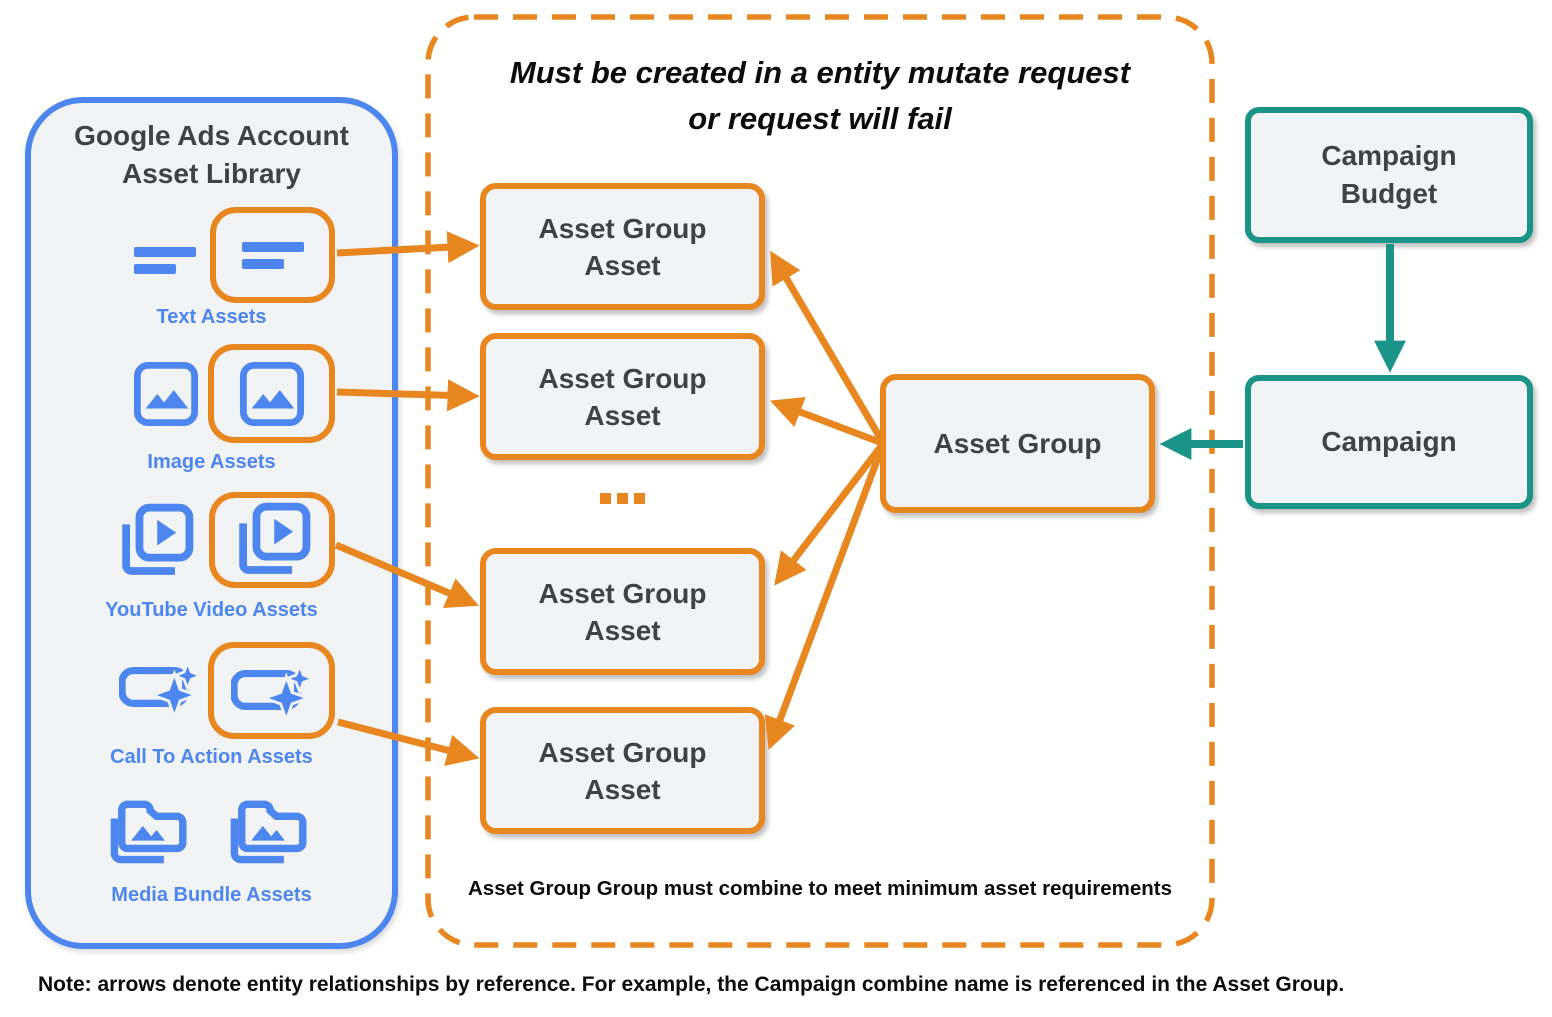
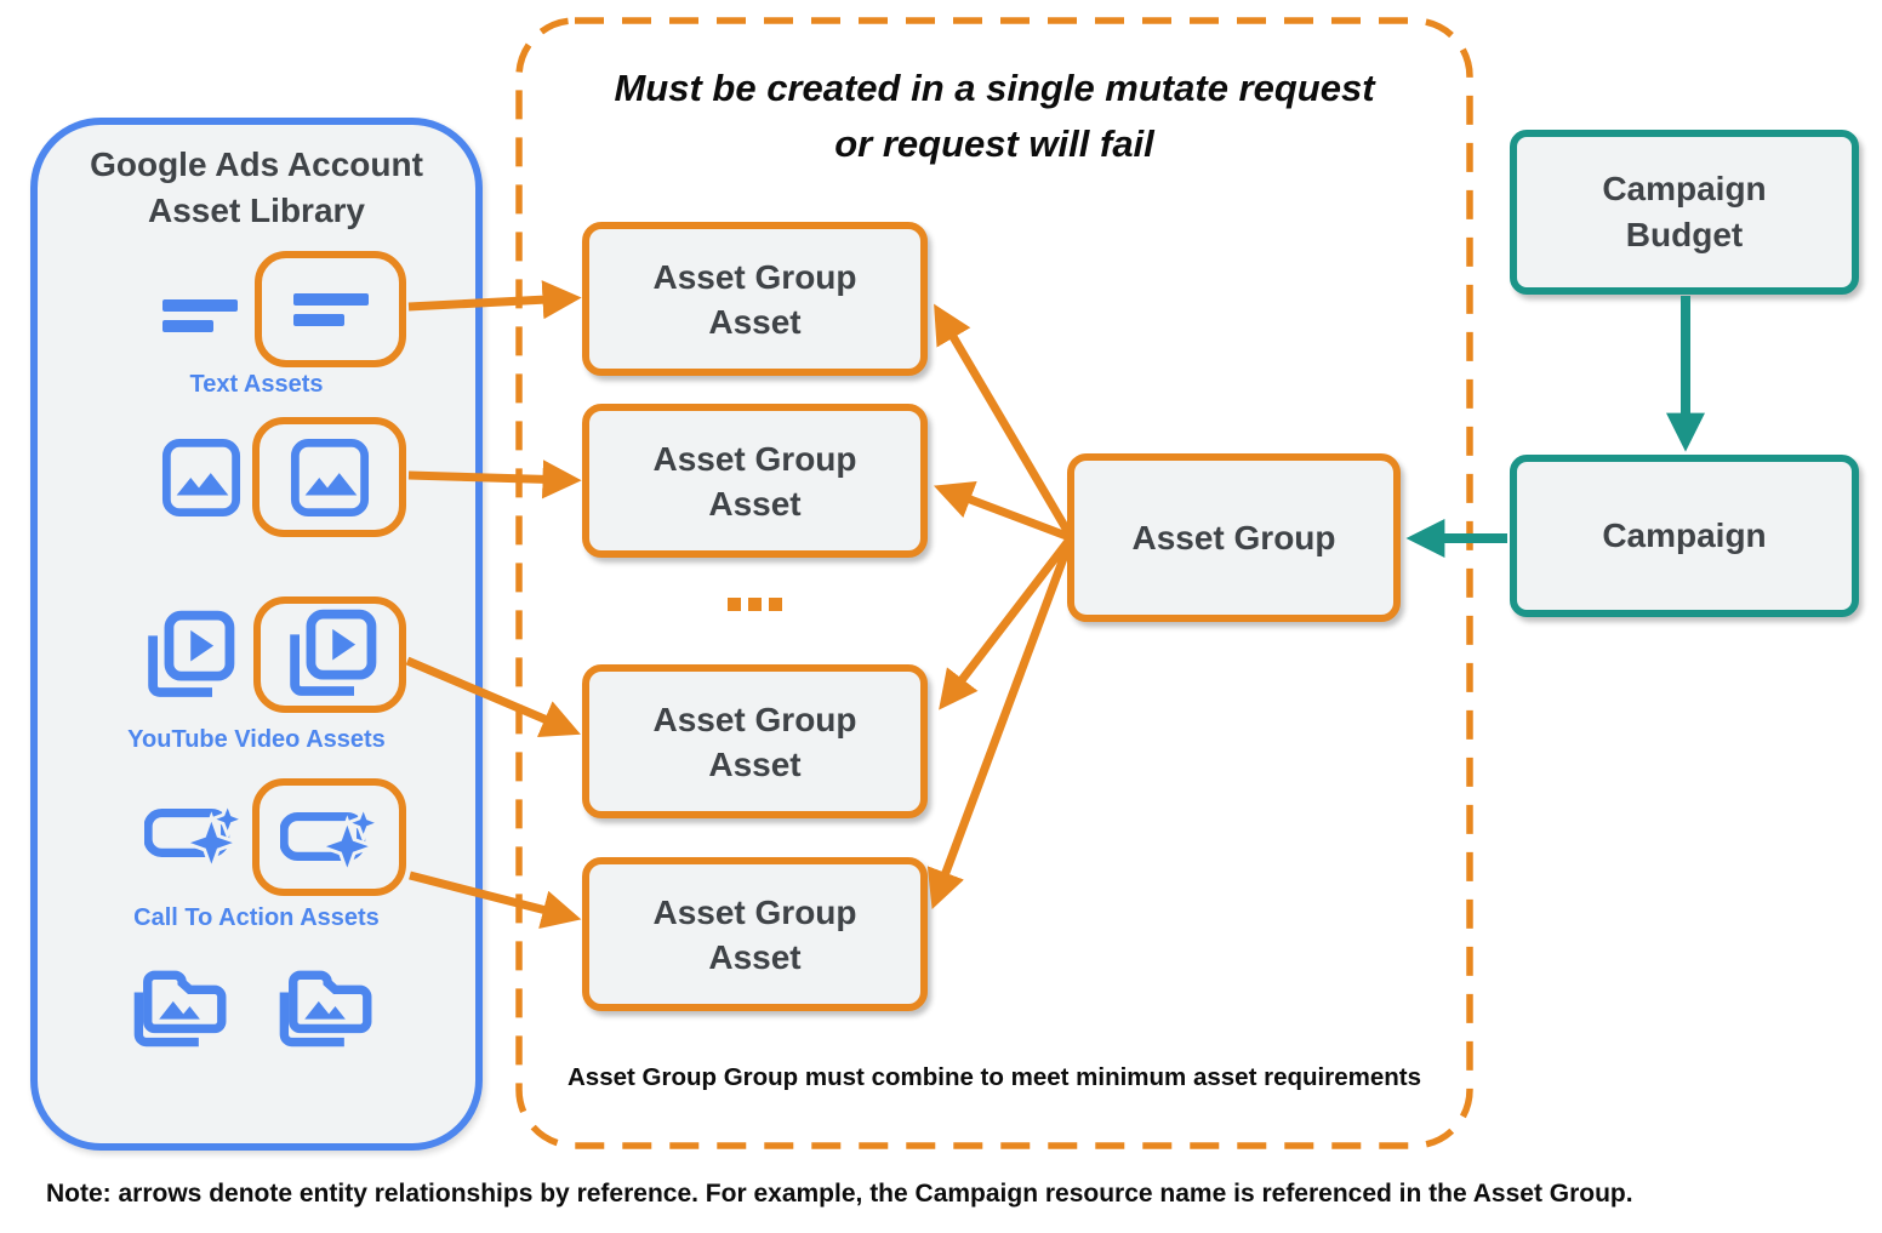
  Google Ads Account
  Asset Library
  Text Assets
- Image Assets
  YouTube Video Assets
  Call To Action Assets
- Media Bundle Assets
- Must be created in a entity mutate request
+ Must be created in a single mutate request
  or request will fail
  Asset Group Asset
  Asset Group Asset
  Asset Group Asset
  Asset Group Asset
  Asset Group
  Asset Group Group must combine to meet minimum asset requirements
  Campaign Budget
  Campaign
- Note: arrows denote entity relationships by reference. For example, the Campaign combine name is referenced in the Asset Group.
+ Note: arrows denote entity relationships by reference. For example, the Campaign resource name is referenced in the Asset Group.
